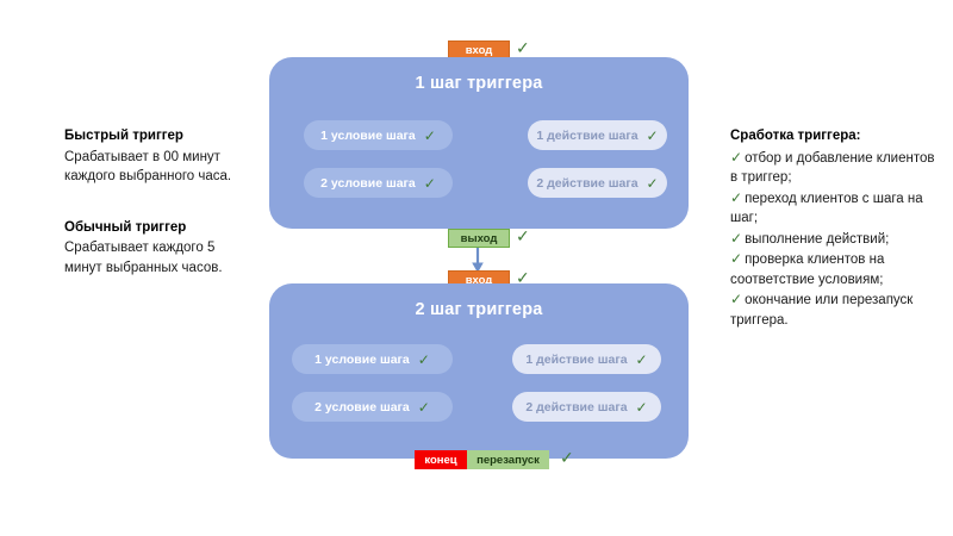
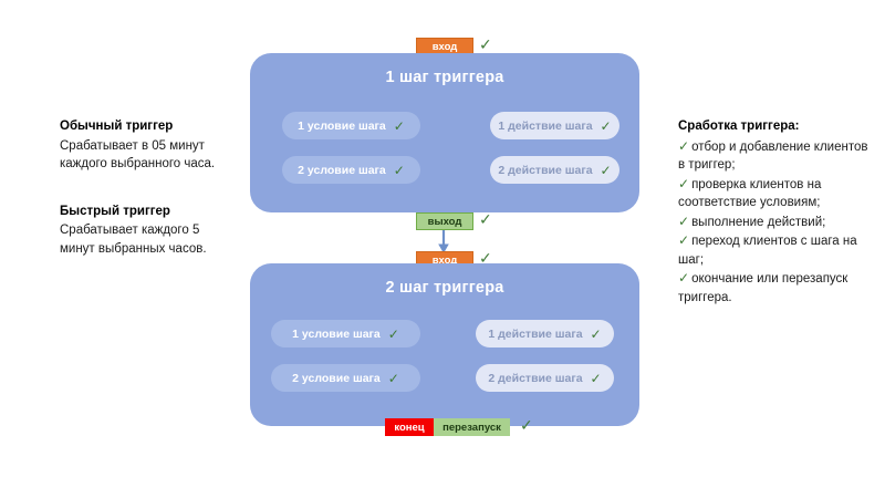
- Быстрый триггер
+ Обычный триггер
- Срабатывает в 00 минут каждого выбранного часа.
+ Срабатывает в 05 минут каждого выбранного часа.
- Обычный триггер
+ Быстрый триггер
  Срабатывает каждого 5 минут выбранных часов.
  Сработка триггера:
  ✓ отбор и добавление клиентов в триггер;
- ✓ переход клиентов с шага на шаг;
+ ✓ проверка клиентов на соответствие условиям;
  ✓ выполнение действий;
- ✓ проверка клиентов на соответствие условиям;
+ ✓ переход клиентов с шага на шаг;
  ✓ окончание или перезапуск триггера.
  вход
  ✓
  1 шаг триггера
  1 условие шага
  ✓
  2 условие шага
  ✓
  1 действие шага
  ✓
  2 действие шага
  ✓
  выход
  ✓
  вход
  ✓
  2 шаг триггера
  1 условие шага
  ✓
  2 условие шага
  ✓
  1 действие шага
  ✓
  2 действие шага
  ✓
  конец
  перезапуск
  ✓
